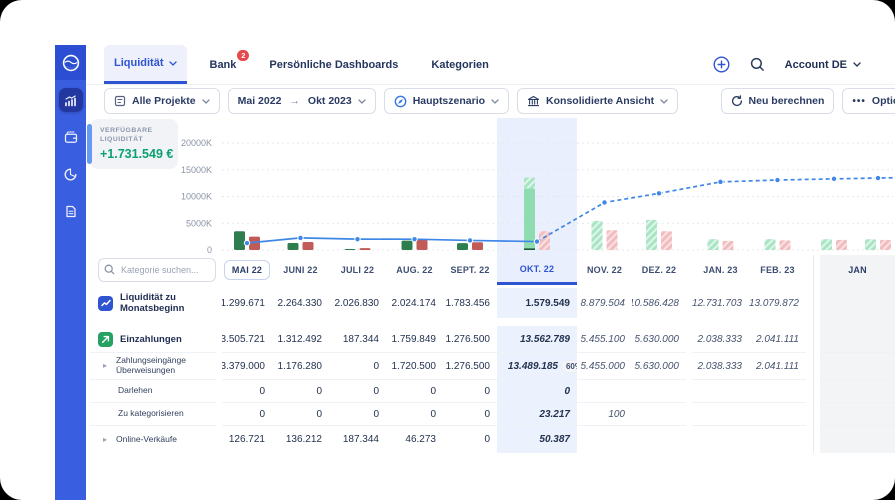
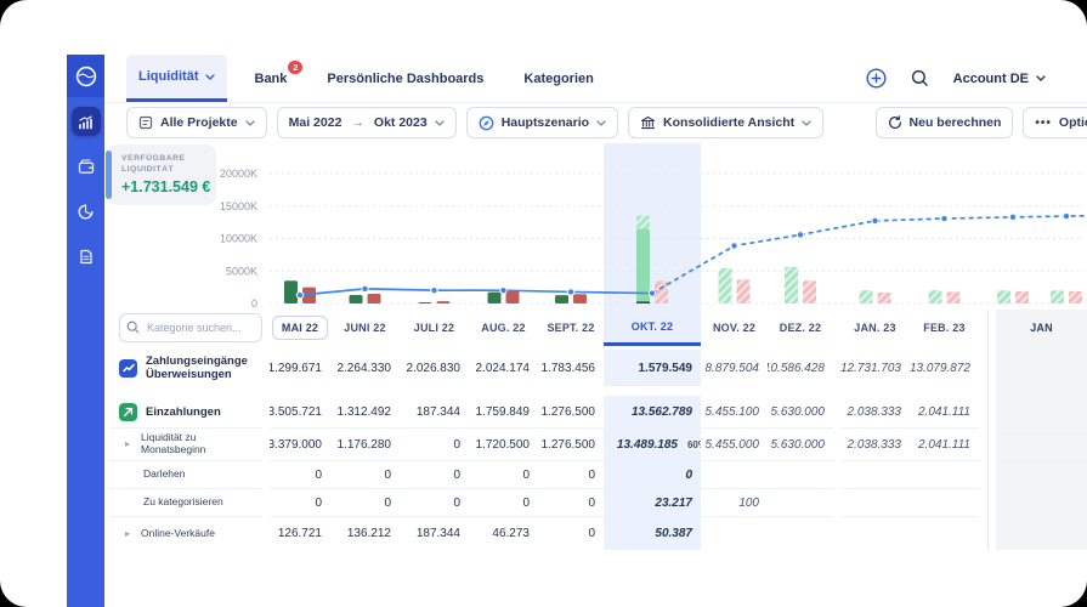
  Liquidität
  Bank
  2
  Persönliche Dashboards
  Kategorien
  Account DE
  Alle Projekte
  Mai 2022
  →
  Okt 2023
  Hauptszenario
  Konsolidierte Ansicht
  Neu berechnen
  •••
  +1.731.549 €
  0
  5000K
  10000K
  15000K
  20000K
  Kategorie suchen...
  MAI 22
  JUNI 22
  JULI 22
  AUG. 22
  SEPT. 22
  OKT. 22
  NOV. 22
  DEZ. 22
  JAN. 23
  FEB. 23
  JAN
- Liquidität zu Monatsbeginn
+ Zahlungseingänge Überweisungen
  1.299.671
  2.264.330
  2.026.830
  2.024.174
  1.783.456
  1.579.549
  8.879.504
  10.586.428
  12.731.703
  13.079.872
  Einzahlungen
  3.505.721
  1.312.492
  187.344
  1.759.849
  1.276.500
  13.562.789
  5.455.100
  5.630.000
  2.038.333
  2.041.111
  ▸
- Zahlungseingänge Überweisungen
+ Liquidität zu Monatsbeginn
  3.379.000
  1.176.280
  0
  1.720.500
  1.276.500
  13.489.185
  5.455.000
  5.630.000
  2.038.333
  2.041.111
  Darlehen
  0
  0
  0
  0
  0
  0
  Zu kategorisieren
  0
  0
  0
  0
  0
  23.217
  100
  ▸
  Online-Verkäufe
  126.721
  136.212
  187.344
  46.273
  0
  50.387
